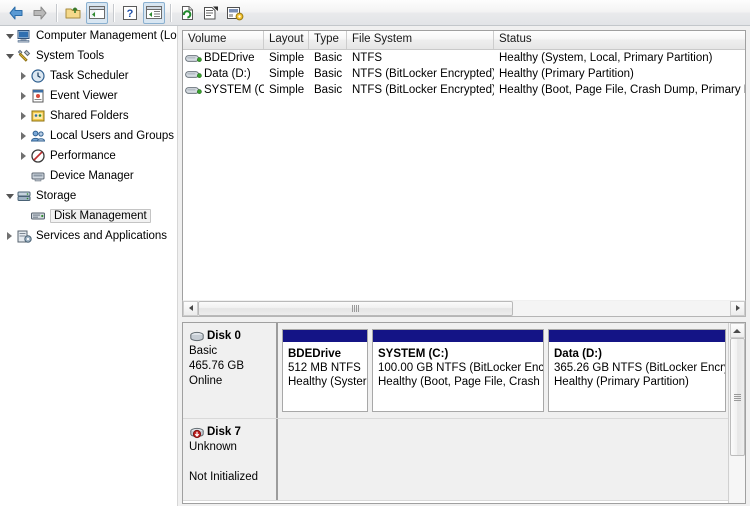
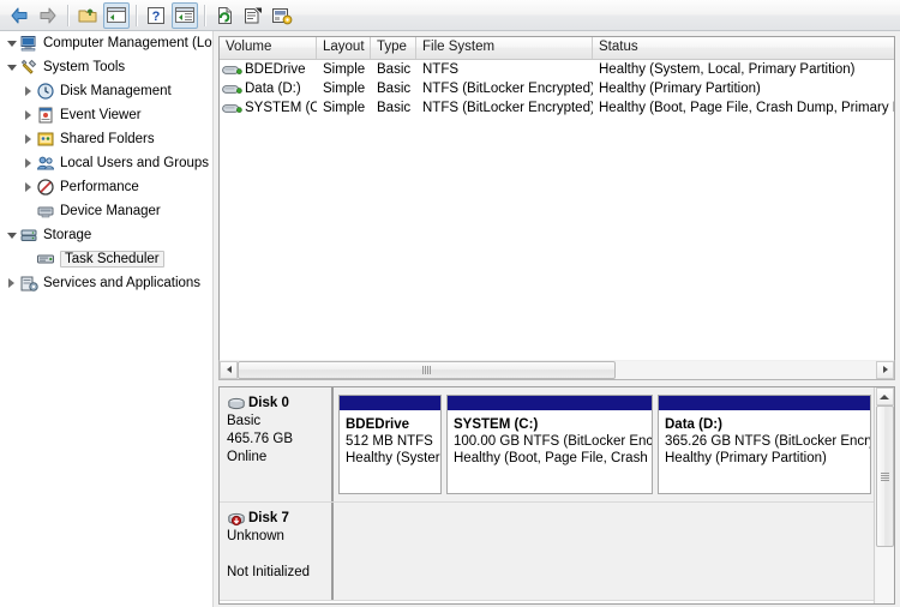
  ?
  Computer Management (Lo
  System Tools
- Task Scheduler
+ Disk Management
  Event Viewer
  Shared Folders
  Local Users and Groups
  Performance
  Device Manager
  Storage
- Disk Management
+ Task Scheduler
  Services and Applications
  Volume
  Layout
  Type
  File System
  Status
  BDEDrive
  Simple
  Basic
  NTFS
  Healthy (System, Local, Primary Partition)
  Data (D:)
  Simple
  Basic
  NTFS (BitLocker Encrypted)
  Healthy (Primary Partition)
  SYSTEM (C
  Simple
  Basic
  NTFS (BitLocker Encrypted)
  Healthy (Boot, Page File, Crash Dump, Primary
  Disk 0
  Basic
  465.76 GB
  Online
  BDEDrive
  512 MB NTFS
  Healthy (Syster
  SYSTEM (C:)
  100.00 GB NTFS (BitLocker Enc
  Healthy (Boot, Page File, Crash
  Data (D:)
  365.26 GB NTFS (BitLocker Encr
  Healthy (Primary Partition)
  Disk 7
  Unknown
  Not Initialized
